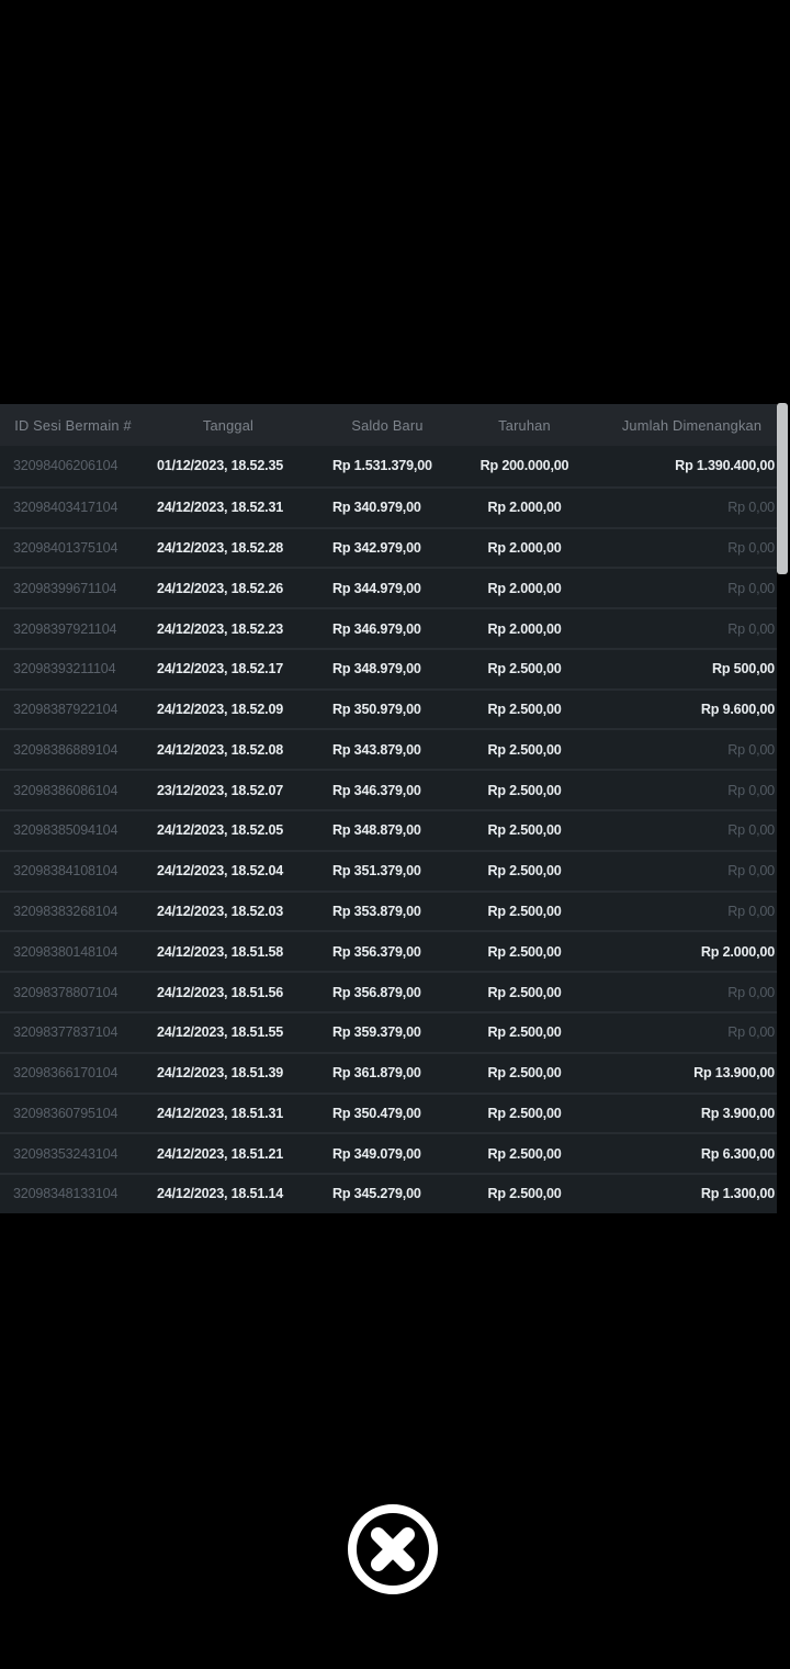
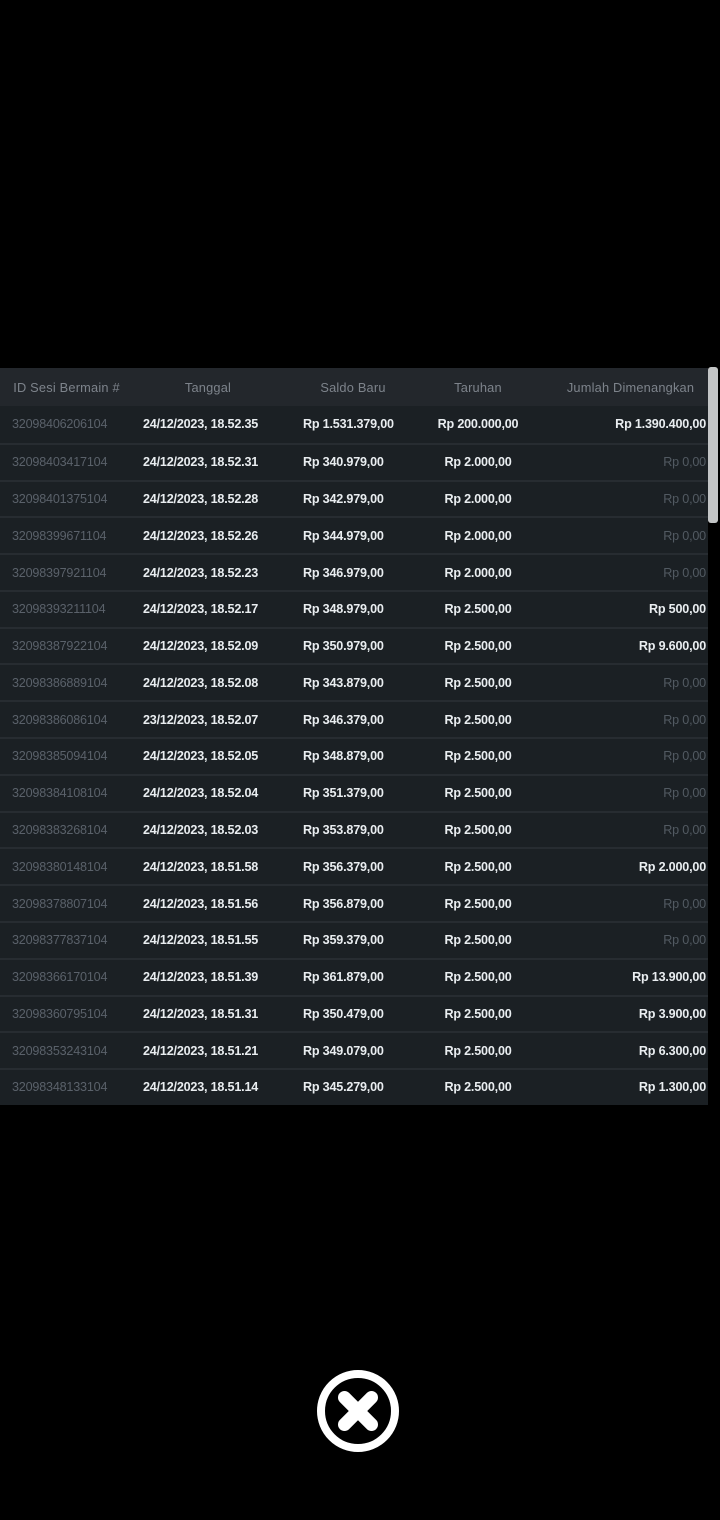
  ID Sesi Bermain #
  Tanggal
  Saldo Baru
  Taruhan
  Jumlah Dimenangkan
  32098406206104
- 01/12/2023, 18.52.35
+ 24/12/2023, 18.52.35
  Rp 1.531.379,00
  Rp 200.000,00
  Rp 1.390.400,00
  32098403417104
  24/12/2023, 18.52.31
  Rp 340.979,00
  Rp 2.000,00
  Rp 0,00
  32098401375104
  24/12/2023, 18.52.28
  Rp 342.979,00
  Rp 2.000,00
  Rp 0,00
  32098399671104
  24/12/2023, 18.52.26
  Rp 344.979,00
  Rp 2.000,00
  Rp 0,00
  32098397921104
  24/12/2023, 18.52.23
  Rp 346.979,00
  Rp 2.000,00
  Rp 0,00
  32098393211104
  24/12/2023, 18.52.17
  Rp 348.979,00
  Rp 2.500,00
  Rp 500,00
  32098387922104
  24/12/2023, 18.52.09
  Rp 350.979,00
  Rp 2.500,00
  Rp 9.600,00
  32098386889104
  24/12/2023, 18.52.08
  Rp 343.879,00
  Rp 2.500,00
  Rp 0,00
  32098386086104
  23/12/2023, 18.52.07
  Rp 346.379,00
  Rp 2.500,00
  Rp 0,00
  32098385094104
  24/12/2023, 18.52.05
  Rp 348.879,00
  Rp 2.500,00
  Rp 0,00
  32098384108104
  24/12/2023, 18.52.04
  Rp 351.379,00
  Rp 2.500,00
  Rp 0,00
  32098383268104
  24/12/2023, 18.52.03
  Rp 353.879,00
  Rp 2.500,00
  Rp 0,00
  32098380148104
  24/12/2023, 18.51.58
  Rp 356.379,00
  Rp 2.500,00
  Rp 2.000,00
  32098378807104
  24/12/2023, 18.51.56
  Rp 356.879,00
  Rp 2.500,00
  Rp 0,00
  32098377837104
  24/12/2023, 18.51.55
  Rp 359.379,00
  Rp 2.500,00
  Rp 0,00
  32098366170104
  24/12/2023, 18.51.39
  Rp 361.879,00
  Rp 2.500,00
  Rp 13.900,00
  32098360795104
  24/12/2023, 18.51.31
  Rp 350.479,00
  Rp 2.500,00
  Rp 3.900,00
  32098353243104
  24/12/2023, 18.51.21
  Rp 349.079,00
  Rp 2.500,00
  Rp 6.300,00
  32098348133104
  24/12/2023, 18.51.14
  Rp 345.279,00
  Rp 2.500,00
  Rp 1.300,00
